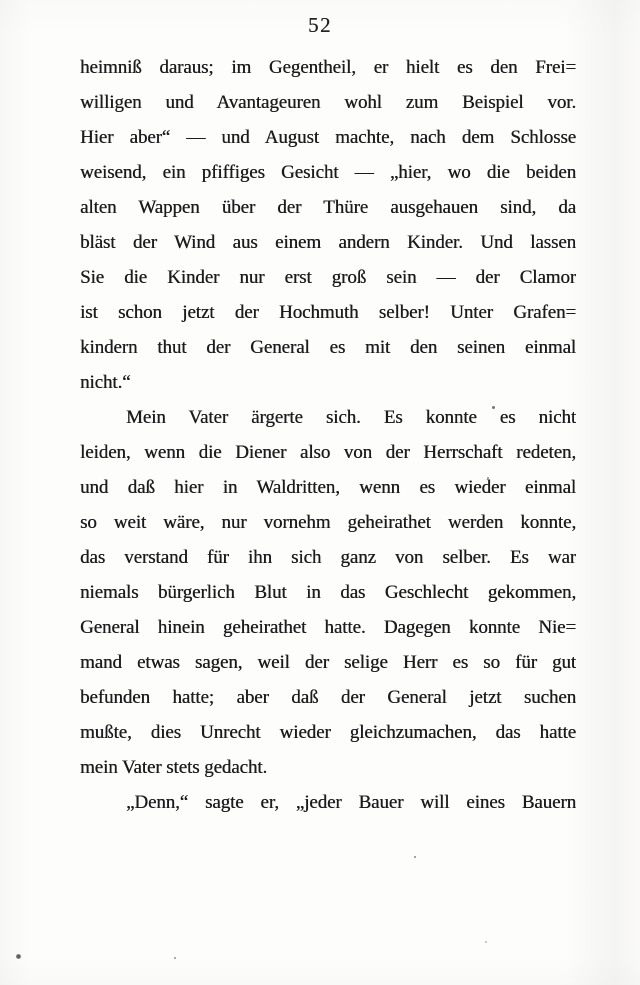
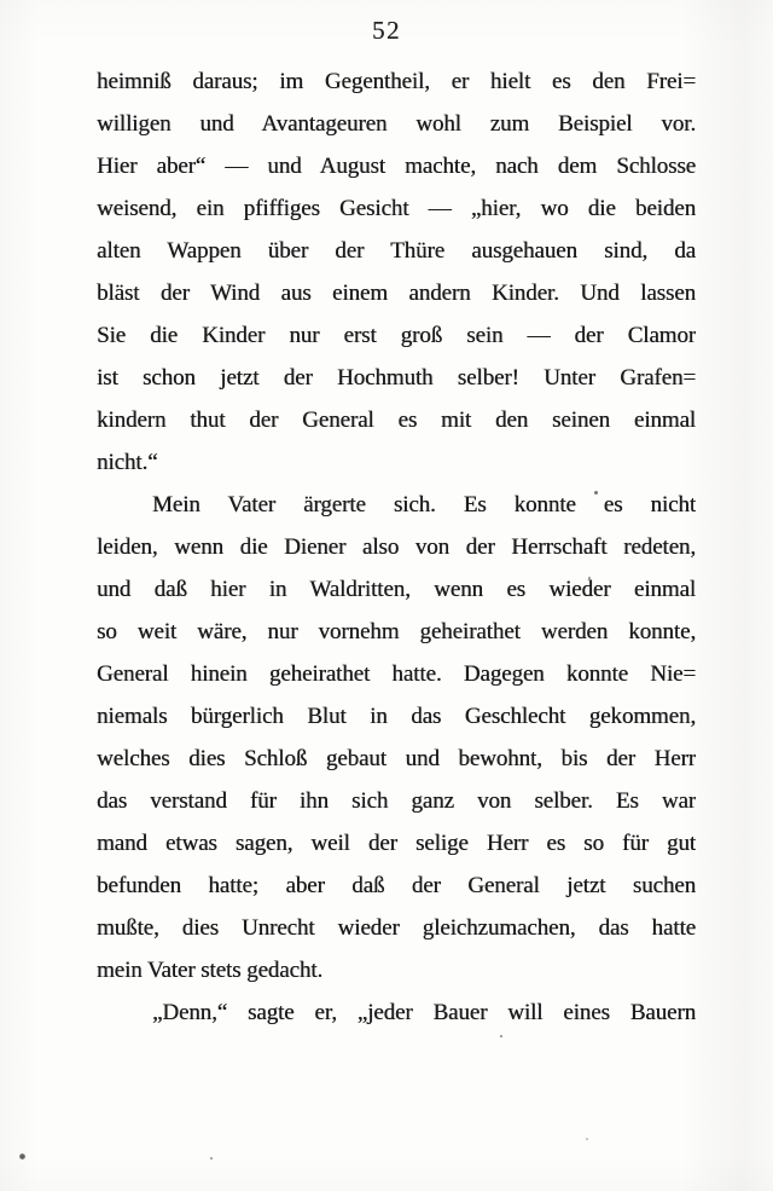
  52
  heimniß daraus; im Gegentheil, er hielt es den Frei=
  willigen und Avantageuren wohl zum Beispiel vor.
  Hier aber“ — und August machte, nach dem Schlosse
  weisend, ein pfiffiges Gesicht — „hier, wo die beiden
  alten Wappen über der Thüre ausgehauen sind, da
  bläst der Wind aus einem andern Kinder. Und lassen
  Sie die Kinder nur erst groß sein — der Clamor
  ist schon jetzt der Hochmuth selber! Unter Grafen=
  kindern thut der General es mit den seinen einmal
  nicht.“
  Mein Vater ärgerte sich. Es konnte es nicht
  leiden, wenn die Diener also von der Herrschaft redeten,
  und daß hier in Waldritten, wenn es wieder einmal
  so weit wäre, nur vornehm geheirathet werden konnte,
- das verstand für ihn sich ganz von selber. Es war
+ General hinein geheirathet hatte. Dagegen konnte Nie=
  niemals bürgerlich Blut in das Geschlecht gekommen,
+ welches dies Schloß gebaut und bewohnt, bis der Herr
- General hinein geheirathet hatte. Dagegen konnte Nie=
+ das verstand für ihn sich ganz von selber. Es war
  mand etwas sagen, weil der selige Herr es so für gut
  befunden hatte; aber daß der General jetzt suchen
  mußte, dies Unrecht wieder gleichzumachen, das hatte
  mein Vater stets gedacht.
  „Denn,“ sagte er, „jeder Bauer will eines Bauern
